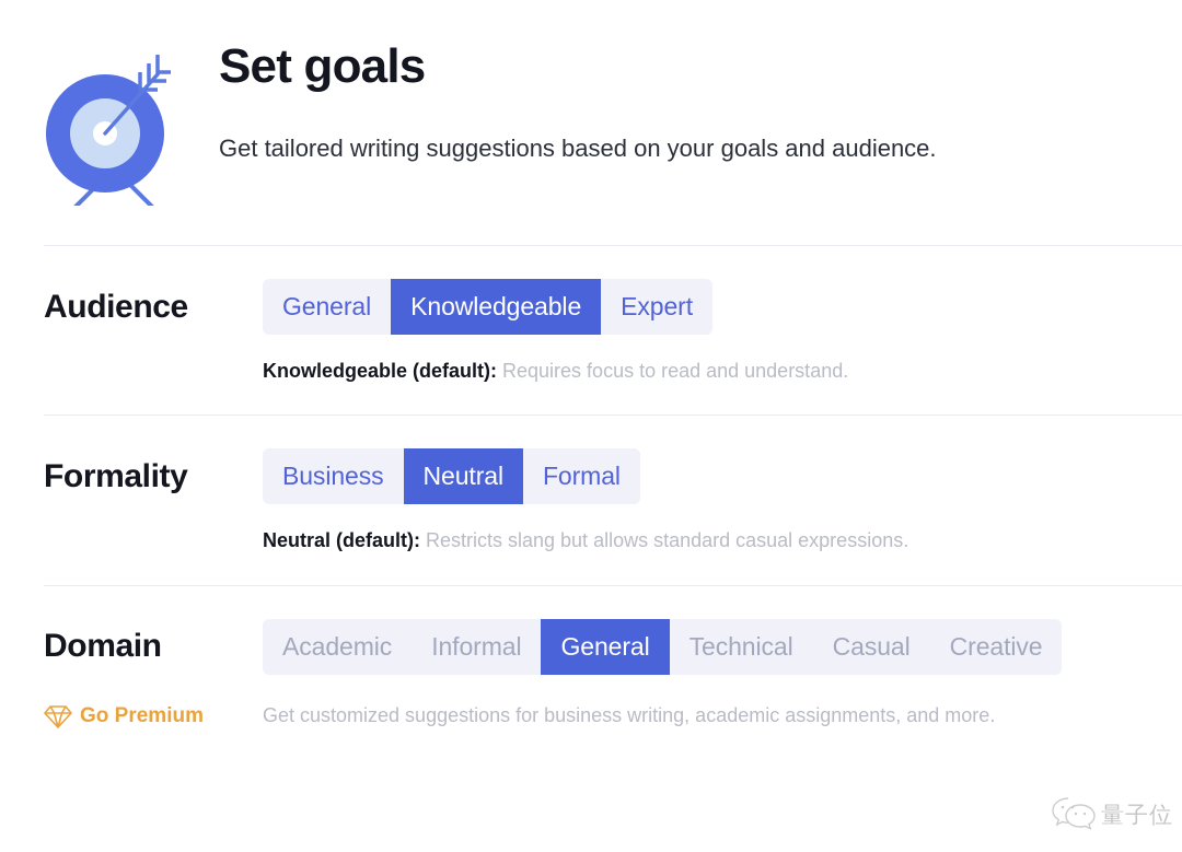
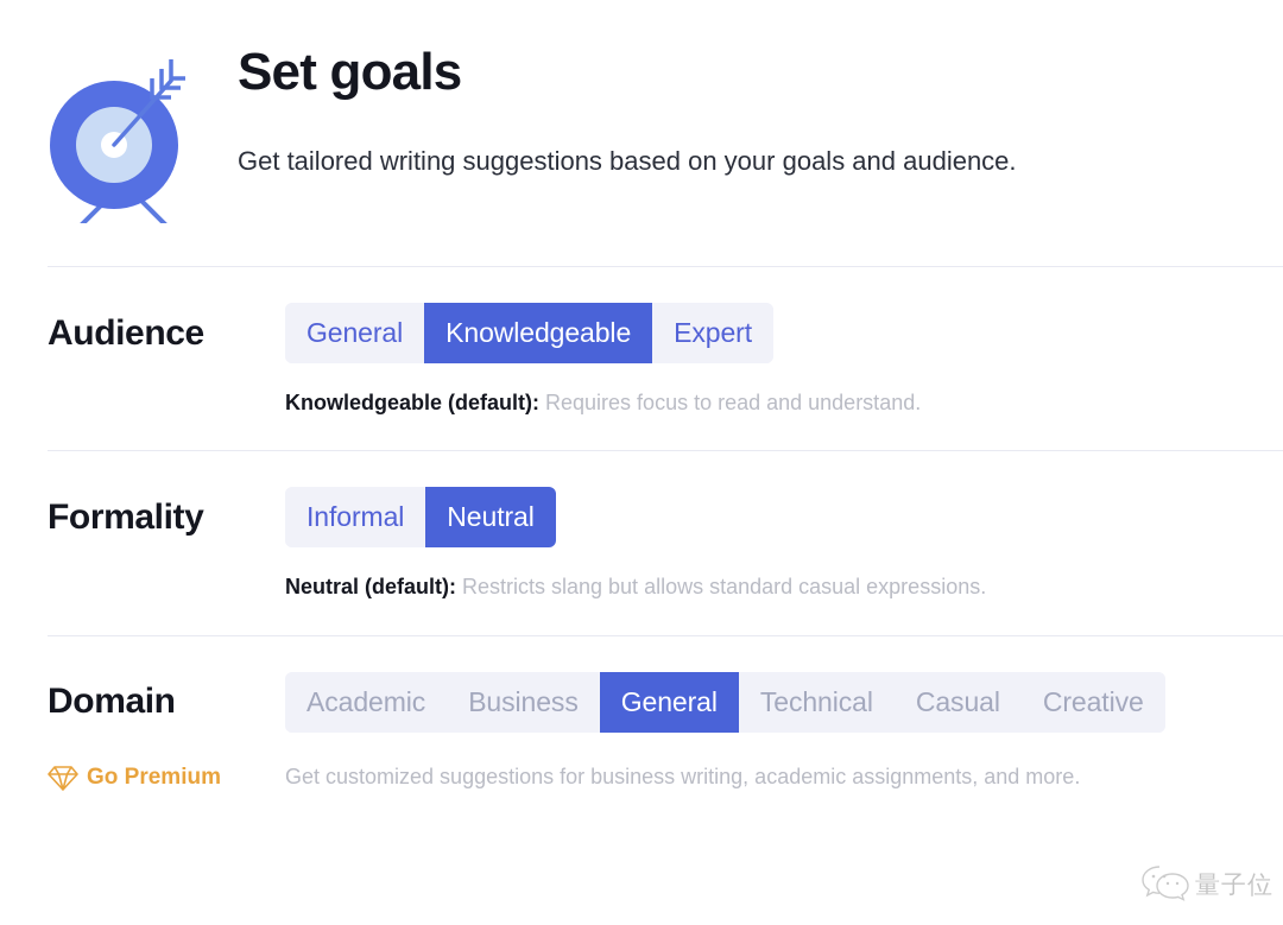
  Set goals
  Get tailored writing suggestions based on your goals and audience.
  Audience
  General
  Knowledgeable
  Expert
  Knowledgeable (default): Requires focus to read and understand.
  Formality
- Business
+ Informal
  Neutral
- Formal
  Neutral (default): Restricts slang but allows standard casual expressions.
  Domain
  Academic
- Informal
+ Business
  General
  Technical
  Casual
  Creative
  Go Premium
  Get customized suggestions for business writing, academic assignments, and more.
  量子位
